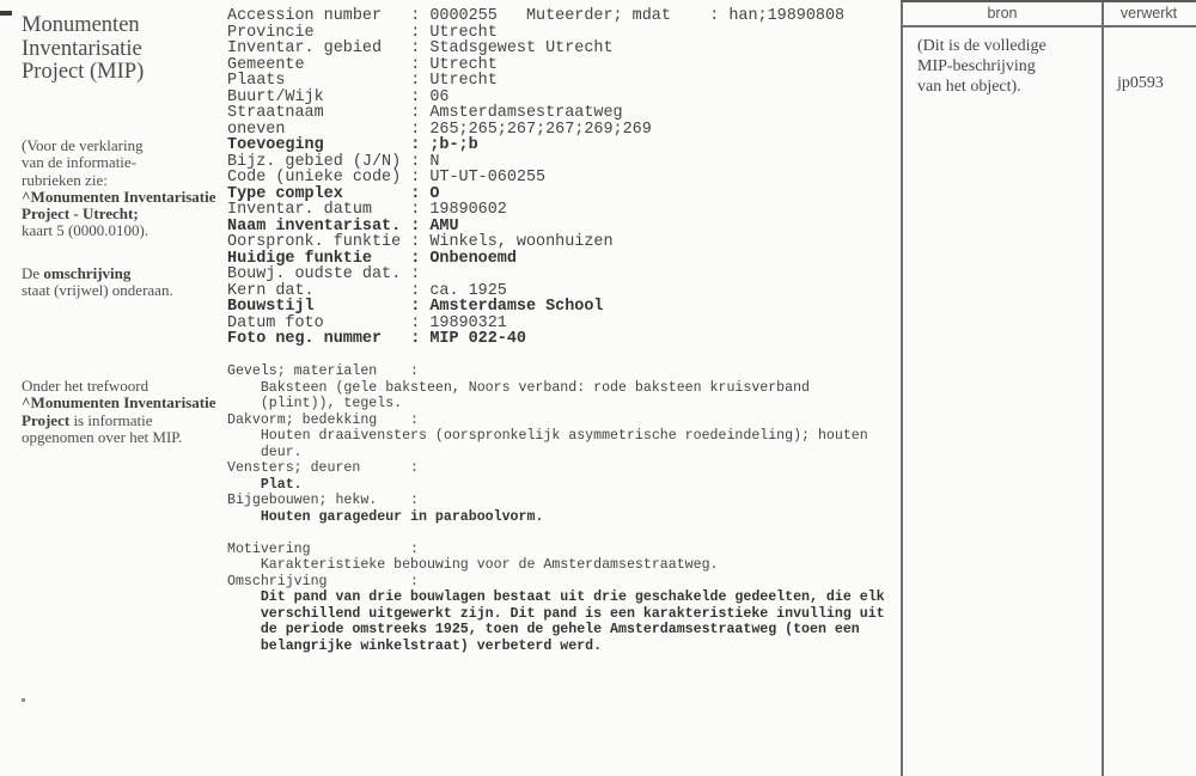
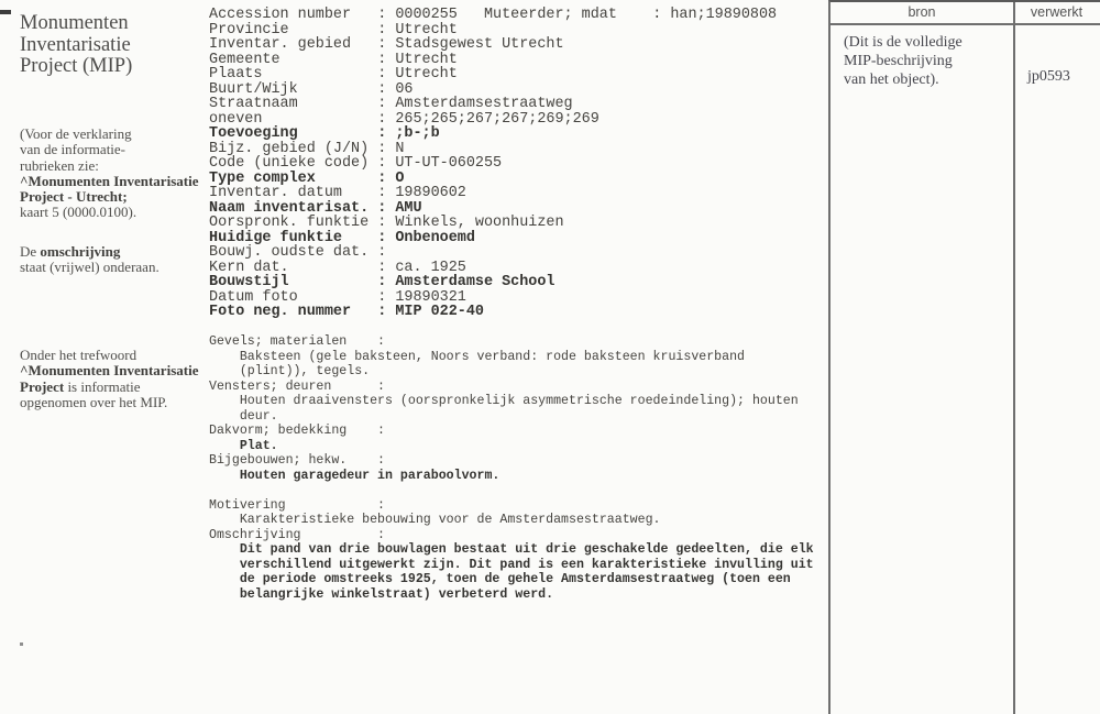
  Monumenten
  Inventarisatie
  Project (MIP)
  (Voor de verklaring
  van de informatie-
  rubrieken zie:
  ^Monumenten Inventarisatie
  Project - Utrecht;
  kaart 5 (0000.0100).
  De omschrijving
  staat (vrijwel) onderaan.
  Onder het trefwoord
  ^Monumenten Inventarisatie
  Project is informatie
  opgenomen over het MIP.
  Accession number : 0000255
  Muteerder; mdat : han;19890808
  Provincie : Utrecht
  Inventar. gebied : Stadsgewest Utrecht
  Gemeente : Utrecht
  Plaats : Utrecht
  Buurt/Wijk : 06
  Straatnaam : Amsterdamsestraatweg
  oneven : 265;265;267;267;269;269
  Toevoeging : ;b-;b
  Bijz. gebied (J/N) : N
  Code (unieke code) : UT-UT-060255
  Type complex : O
  Inventar. datum : 19890602
  Naam inventarisat. : AMU
  Oorspronk. funktie : Winkels, woonhuizen
  Huidige funktie : Onbenoemd
  Bouwj. oudste dat. :
  Kern dat. : ca. 1925
  Bouwstijl : Amsterdamse School
  Datum foto : 19890321
  Foto neg. nummer : MIP 022-40
  Gevels; materialen :
  Baksteen (gele baksteen, Noors verband: rode baksteen kruisverband
  (plint)), tegels.
- Dakvorm; bedekking :
+ Vensters; deuren :
  Houten draaivensters (oorspronkelijk asymmetrische roedeindeling); houten
  deur.
- Vensters; deuren :
+ Dakvorm; bedekking :
  Plat.
  Bijgebouwen; hekw. :
  Houten garagedeur in paraboolvorm.
  Motivering :
  Karakteristieke bebouwing voor de Amsterdamsestraatweg.
  Omschrijving :
  Dit pand van drie bouwlagen bestaat uit drie geschakelde gedeelten, die elk
  verschillend uitgewerkt zijn. Dit pand is een karakteristieke invulling uit
  de periode omstreeks 1925, toen de gehele Amsterdamsestraatweg (toen een
  belangrijke winkelstraat) verbeterd werd.
  bron
  verwerkt
  (Dit is de volledige
  MIP-beschrijving
  van het object).
  jp0593
